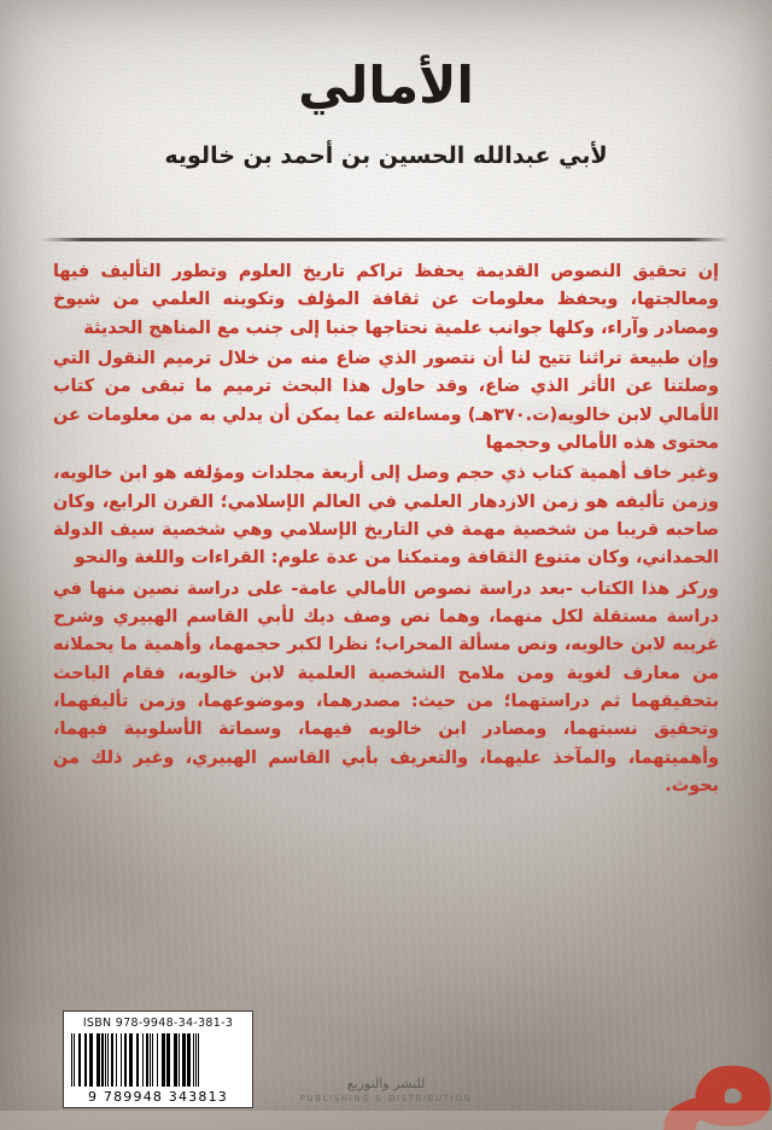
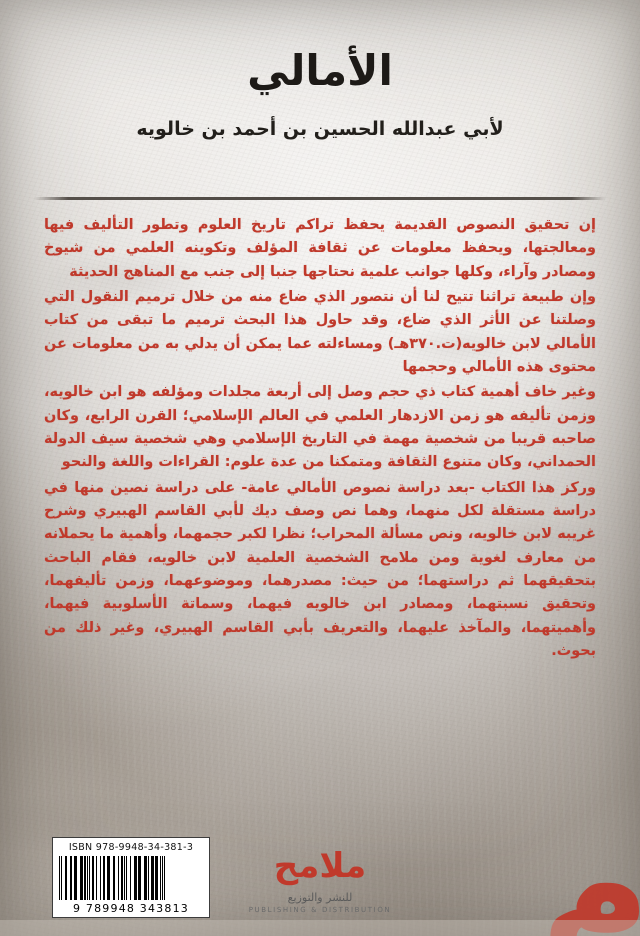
  الأمالي
  لأبي عبدالله الحسين بن أحمد بن خالويه
  إن تحقيق النصوص القديمة يحفظ تراكم تاريخ العلوم وتطور التأليف فيها ومعالجتها، ويحفظ معلومات عن ثقافة المؤلف وتكوينه العلمي من شيوخ ومصادر وآراء، وكلها جوانب علمية نحتاجها جنبا إلى جنب مع المناهج الحديثة
  وإن طبيعة تراثنا تتيح لنا أن نتصور الذي ضاع منه من خلال ترميم النقول التي وصلتنا عن الأثر الذي ضاع، وقد حاول هذا البحث ترميم ما تبقى من كتاب الأمالي لابن خالويه(ت.٣٧٠هـ) ومساءلته عما يمكن أن يدلي به من معلومات عن محتوى هذه الأمالي وحجمها
  وغير خاف أهمية كتاب ذي حجم وصل إلى أربعة مجلدات ومؤلفه هو ابن خالويه، وزمن تأليفه هو زمن الازدهار العلمي في العالم الإسلامي؛ القرن الرابع، وكان صاحبه قريبا من شخصية مهمة في التاريخ الإسلامي وهي شخصية سيف الدولة الحمداني، وكان متنوع الثقافة ومتمكنا من عدة علوم: القراءات واللغة والنحو
  وركز هذا الكتاب -بعد دراسة نصوص الأمالي عامة- على دراسة نصين منها في دراسة مستقلة لكل منهما، وهما نص وصف ديك لأبي القاسم الهبيري وشرح غريبه لابن خالويه، ونص مسألة المحراب؛ نظرا لكبر حجمهما، وأهمية ما يحملانه من معارف لغوية ومن ملامح الشخصية العلمية لابن خالويه، فقام الباحث بتحقيقهما ثم دراستهما؛ من حيث: مصدرهما، وموضوعهما، وزمن تأليفهما، وتحقيق نسبتهما، ومصادر ابن خالويه فيهما، وسماتة الأسلوبية فيهما، وأهميتهما، والمآخذ عليهما، والتعريف بأبي القاسم الهبيري، وغير ذلك من بحوث.
  ISBN 978-9948-34-381-3
  9 789948 343813
+ ملامح
  للنشر والتوزيع
  PUBLISHING & DISTRIBUTION
  م
